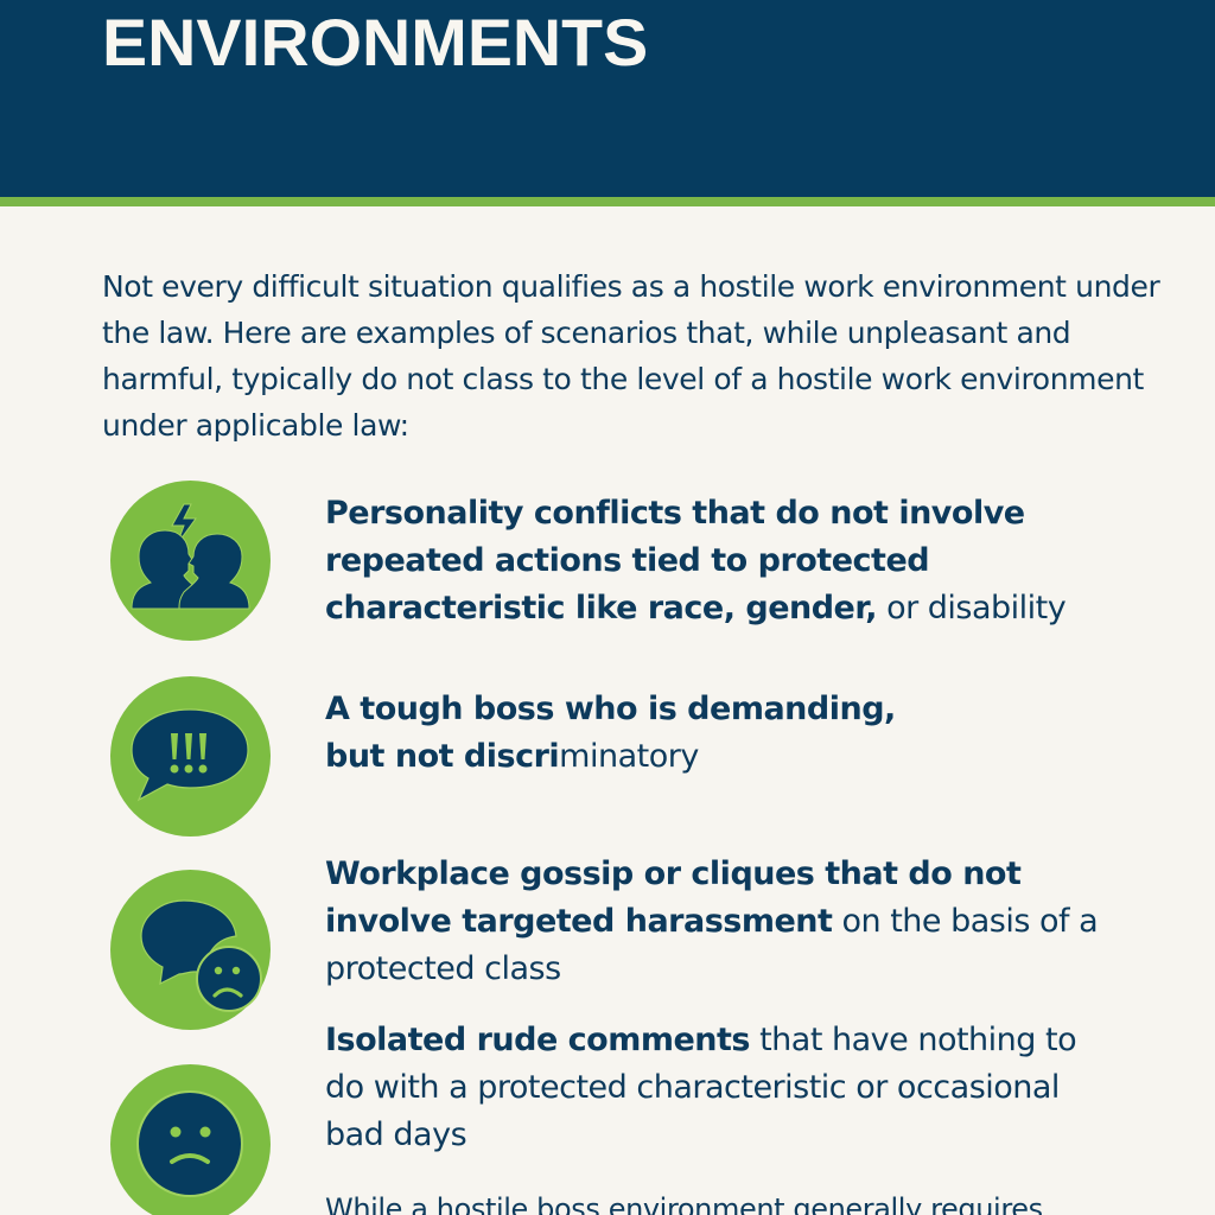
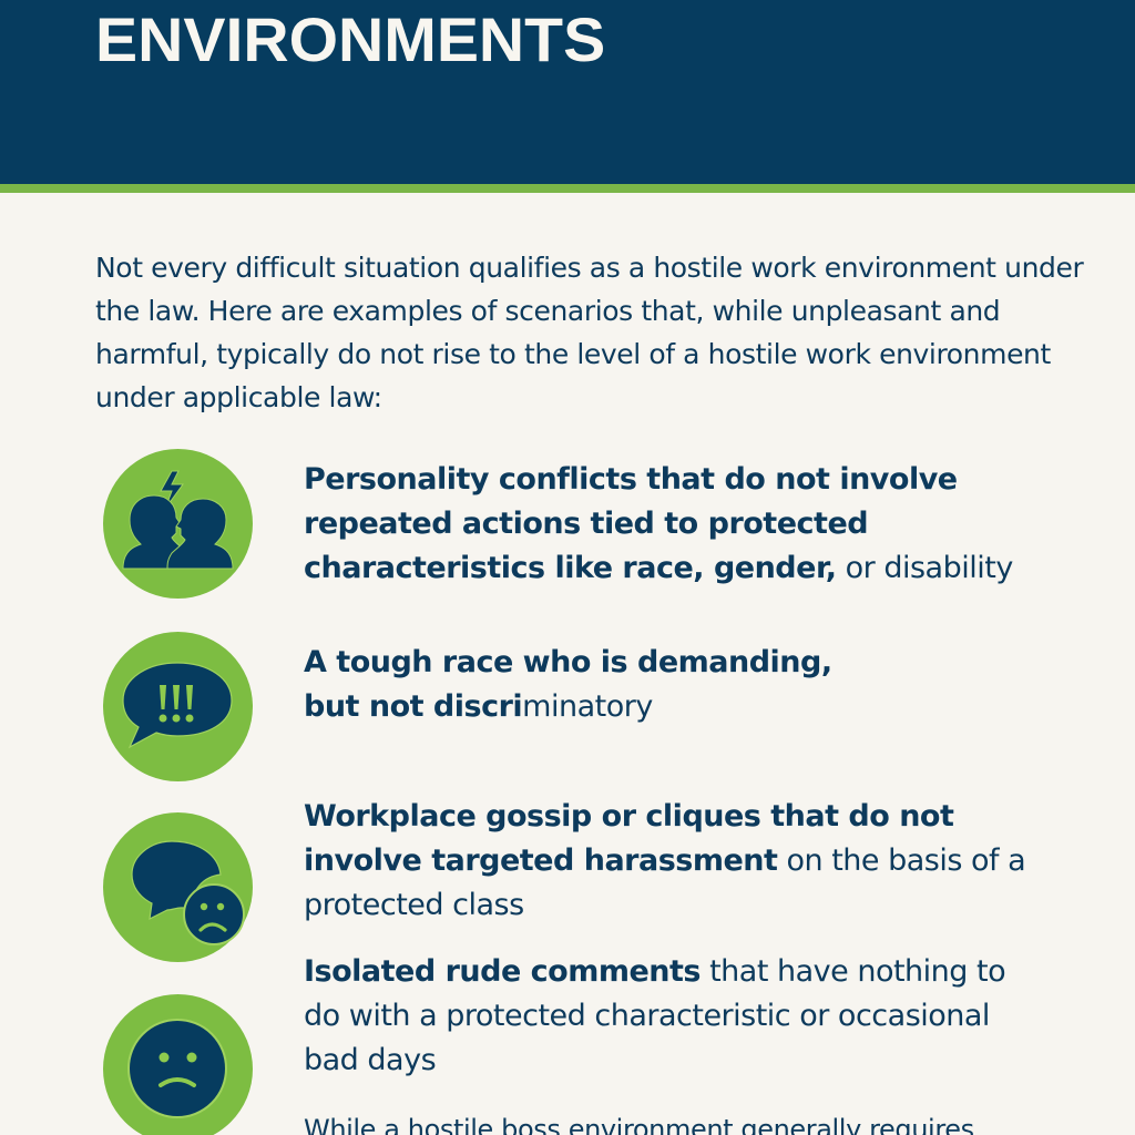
  ENVIRONMENTS
- Not every difficult situation qualifies as a hostile work environment under the law. Here are examples of scenarios that, while unpleasant and harmful, typically do not class to the level of a hostile work environment under applicable law:
+ Not every difficult situation qualifies as a hostile work environment under the law. Here are examples of scenarios that, while unpleasant and harmful, typically do not rise to the level of a hostile work environment under applicable law:
- Personality conflicts that do not involve repeated actions tied to protected characteristic like race, gender, or disability
+ Personality conflicts that do not involve repeated actions tied to protected characteristics like race, gender, or disability
- A tough boss who is demanding, but not discriminatory
+ A tough race who is demanding, but not discriminatory
  Workplace gossip or cliques that do not involve targeted harassment on the basis of a protected class
  Isolated rude comments that have nothing to do with a protected characteristic or occasional bad days
  While a hostile boss environment generally requires
